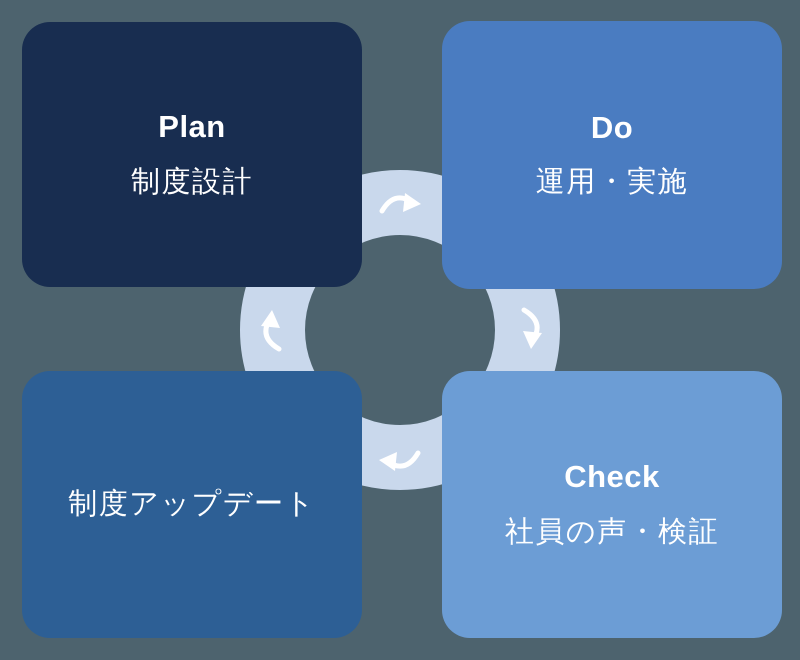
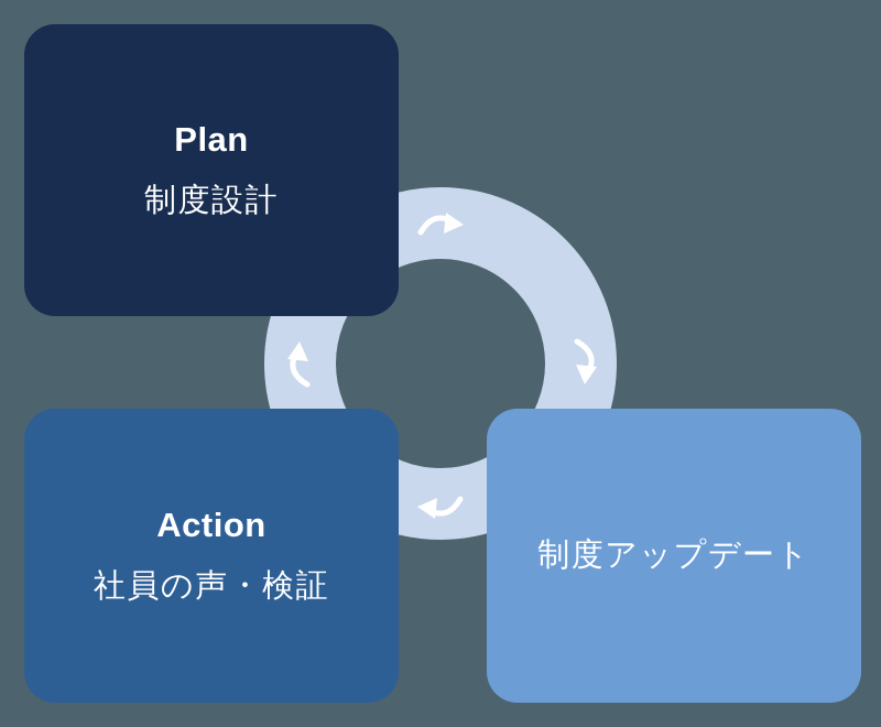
  Plan
  制度設計
- Do
- 運用・実施
- Check
- 社員の声・検証
+ 制度アップデート
+ Action
- 制度アップデート
+ 社員の声・検証
